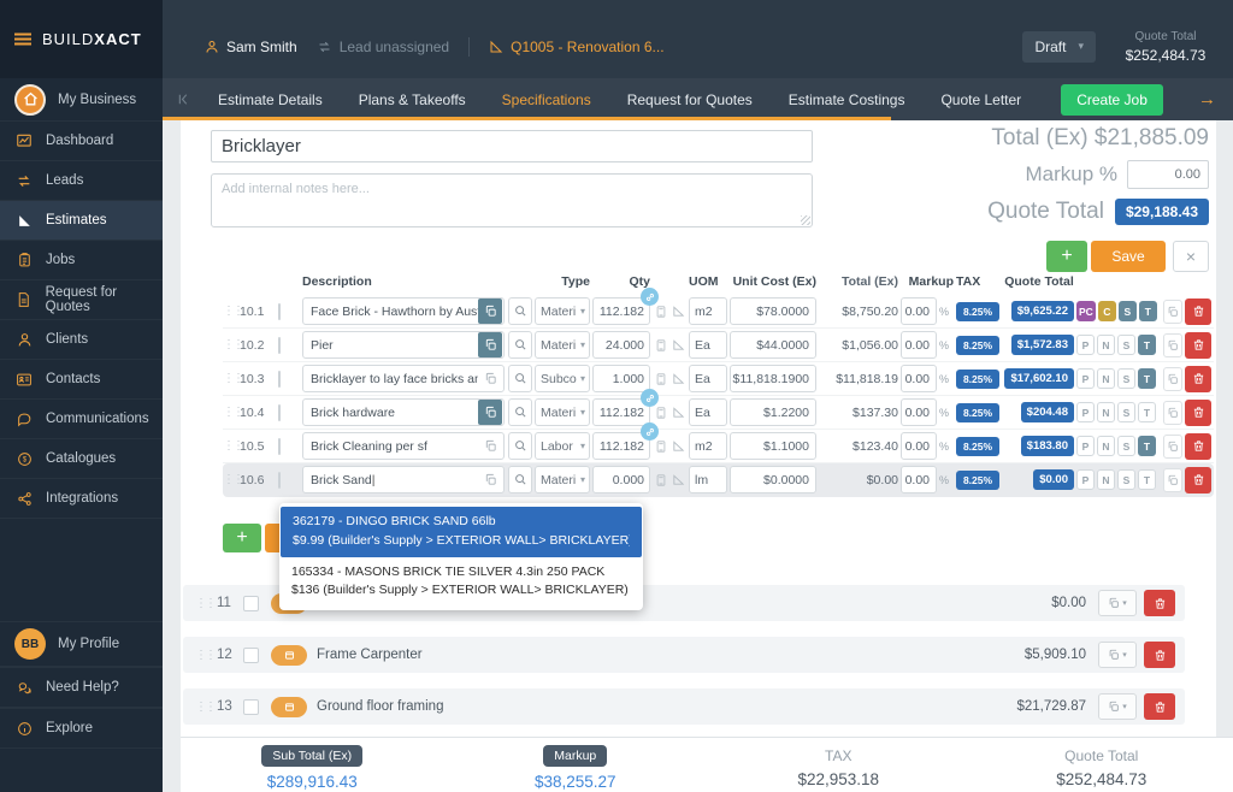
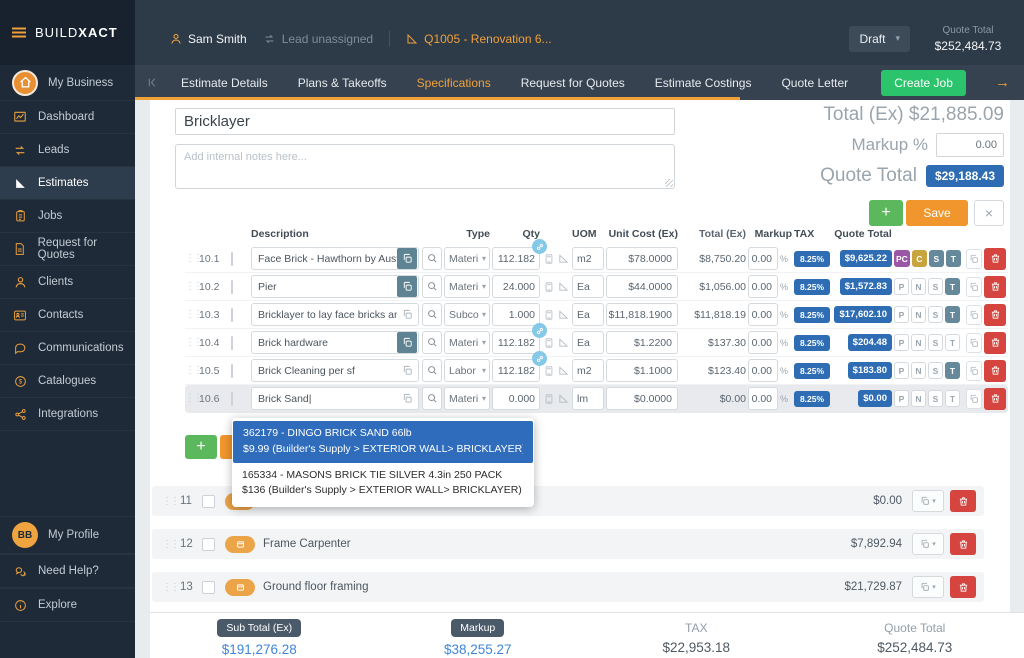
  BUILDXACT
  Sam Smith
  Lead unassigned
  Q1005 - Renovation 6...
  Draft
  ▾
  Quote Total
  $252,484.73
  Estimate Details
  Plans & Takeoffs
  Specifications
  Request for Quotes
  Estimate Costings
  Quote Letter
  Create Job
  →
  My Business
  Dashboard
  Leads
  Estimates
  Jobs
  Request for Quotes
  Clients
  Contacts
  Communications
  Catalogues
  Integrations
  BB
  My Profile
  Need Help?
  Explore
  Bricklayer
  Add internal notes here...
  Total (Ex) $21,885.09
  Markup %
  0.00
  Quote Total
  $29,188.43
  +
  Save
  ×
  Description
  Type
  Qty
  UOM
  Unit Cost (Ex)
  Total (Ex)
  Markup
  TAX
  Quote Total
  ⋮⋮
  10.1
  Materi
  ▾
  112.182
  m2
  $78.0000
  $8,750.20
  0.00
  %
  8.25%
  $9,625.22
  PC
  C
  S
  T
  ⋮⋮
  10.2
  Pier
  Materi
  ▾
  24.000
  Ea
  $44.0000
  $1,056.00
  0.00
  %
  8.25%
  $1,572.83
  P
  N
  S
  T
  ⋮⋮
  10.3
  Subco
  ▾
  1.000
  Ea
  $11,818.1900
  $11,818.19
  0.00
  %
  8.25%
  $17,602.10
  P
  N
  S
  T
  ⋮⋮
  10.4
  Brick hardware
  Materi
  ▾
  112.182
  Ea
  $1.2200
  $137.30
  0.00
  %
  8.25%
  $204.48
  P
  N
  S
  T
  ⋮⋮
  10.5
  Brick Cleaning per sf
  Labor
  ▾
  112.182
  m2
  $1.1000
  $123.40
  0.00
  %
  8.25%
  $183.80
  P
  N
  S
  T
  ⋮⋮
  10.6
  Brick Sand
  Materi
  ▾
  0.000
  lm
  $0.0000
  $0.00
  0.00
  %
  8.25%
  $0.00
  P
  N
  S
  T
  +
  362179 - DINGO BRICK SAND 66lb
  $9.99 (Builder's Supply > EXTERIOR WALL> BRICKLAYER
  165334 - MASONS BRICK TIE SILVER 4.3in 250 PACK
  $136 (Builder's Supply > EXTERIOR WALL> BRICKLAYER)
  ⋮⋮
  11
  $0.00
  ⋮⋮
  12
  Frame Carpenter
- $5,909.10
+ $7,892.94
  ⋮⋮
  13
  Ground floor framing
  $21,729.87
  Sub Total (Ex)
- $289,916.43
+ $191,276.28
  Markup
  $38,255.27
  TAX
  $22,953.18
  Quote Total
  $252,484.73
